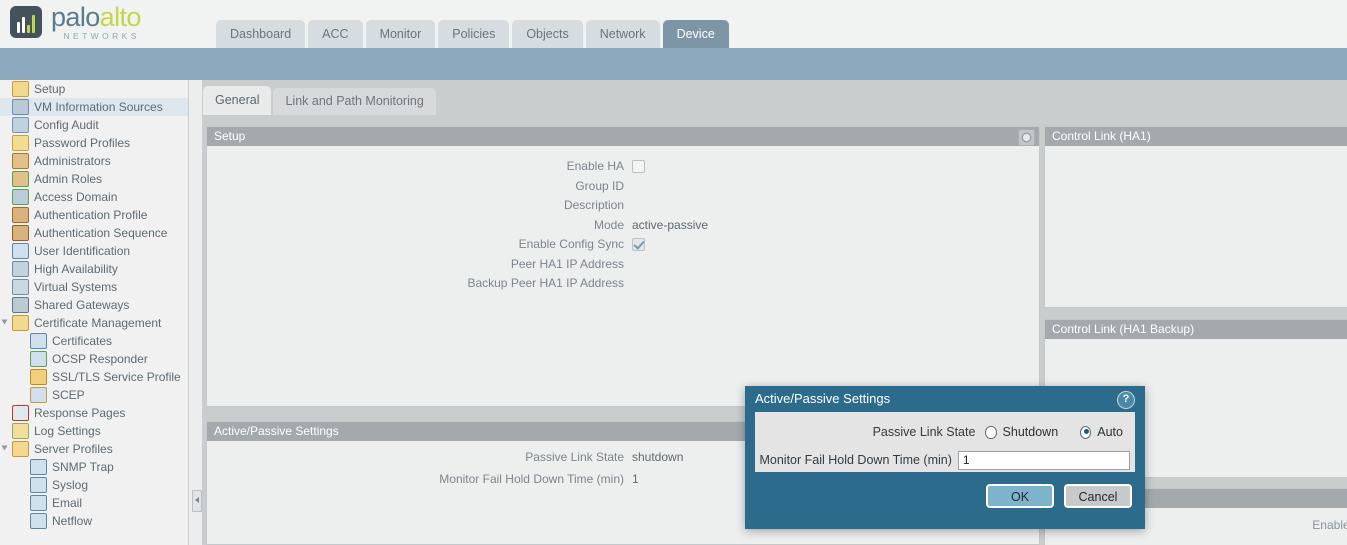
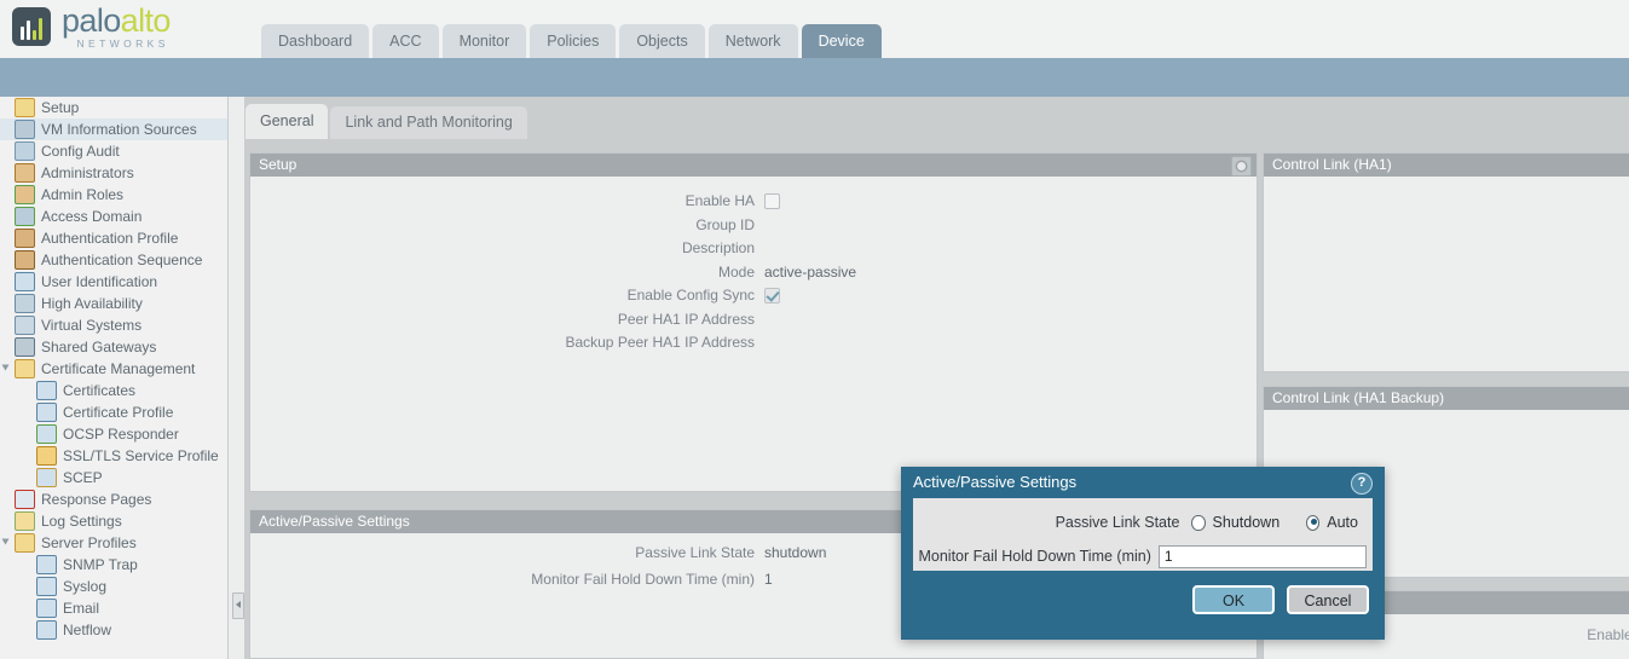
  paloalto
  NETWORKS
  Dashboard
  ACC
  Monitor
  Policies
  Objects
  Network
  Device
  Setup
  VM Information Sources
  Config Audit
- Password Profiles
  Administrators
  Admin Roles
  Access Domain
  Authentication Profile
  Authentication Sequence
  User Identification
  High Availability
  Virtual Systems
  Shared Gateways
  Certificate Management
  Certificates
+ Certificate Profile
  OCSP Responder
  SSL/TLS Service Profile
  SCEP
  Response Pages
  Log Settings
  Server Profiles
  SNMP Trap
  Syslog
  Email
  Netflow
  General
  Link and Path Monitoring
  Setup
  Enable HA
  Group ID
  Description
  Mode
  active-passive
  Enable Config Sync
  Peer HA1 IP Address
  Backup Peer HA1 IP Address
  Active/Passive Settings
  Passive Link State
  shutdown
  Monitor Fail Hold Down Time (min)
  1
  Control Link (HA1)
  Control Link (HA1 Backup)
  Enable
  Active/Passive Settings
  ?
  Passive Link State
  Shutdown
  Auto
  Monitor Fail Hold Down Time (min)
  1
  OK
  Cancel
